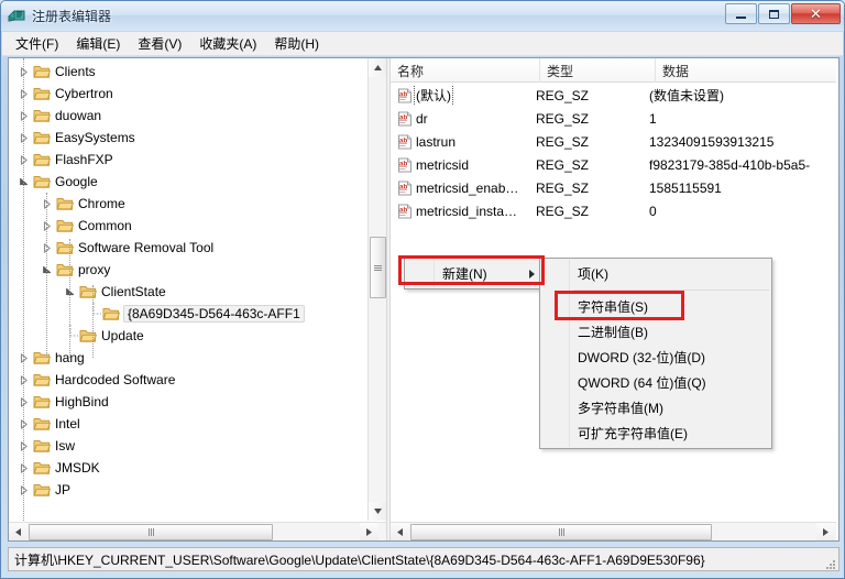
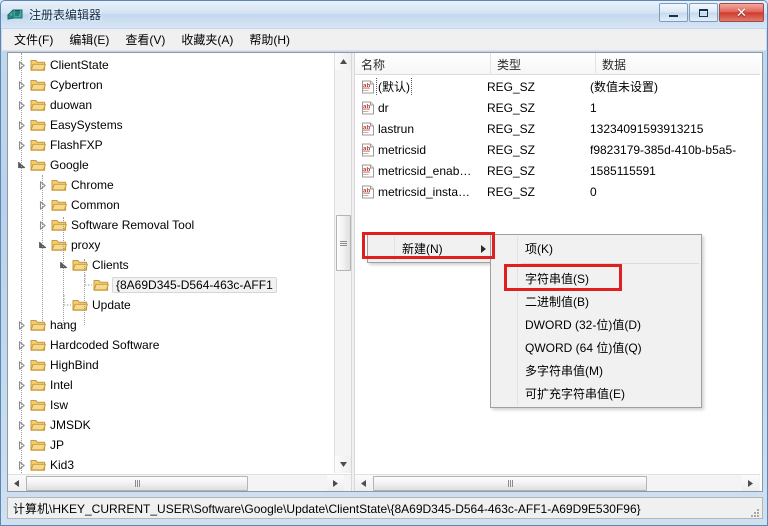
  注册表编辑器
  ✕
  文件(F)
  编辑(E)
  查看(V)
  收藏夹(A)
  帮助(H)
- Clients
+ ClientState
  Cybertron
  duowan
  EasySystems
  FlashFXP
  Google
  Chrome
  Common
  Software Removal Tool
  proxy
- ClientState
+ Clients
  {8A69D345-D564-463c-AFF1
  Update
  hang
  Hardcoded Software
  HighBind
  Intel
  Isw
  JMSDK
  JP
+ Kid3
  名称
  类型
  数据
  (默认)
  REG_SZ
  (数值未设置)
  dr
  REG_SZ
  1
  lastrun
  REG_SZ
  13234091593913215
  metricsid
  REG_SZ
  f9823179-385d-410b-b5a5-
  metricsid_enab…
  REG_SZ
  1585115591
  metricsid_insta…
  REG_SZ
  0
  新建(N)
  项(K)
  字符串值(S)
  二进制值(B)
  DWORD (32-位)值(D)
  QWORD (64 位)值(Q)
  多字符串值(M)
  可扩充字符串值(E)
  计算机\HKEY_CURRENT_USER\Software\Google\Update\ClientState\{8A69D345-D564-463c-AFF1-A69D9E530F96}
